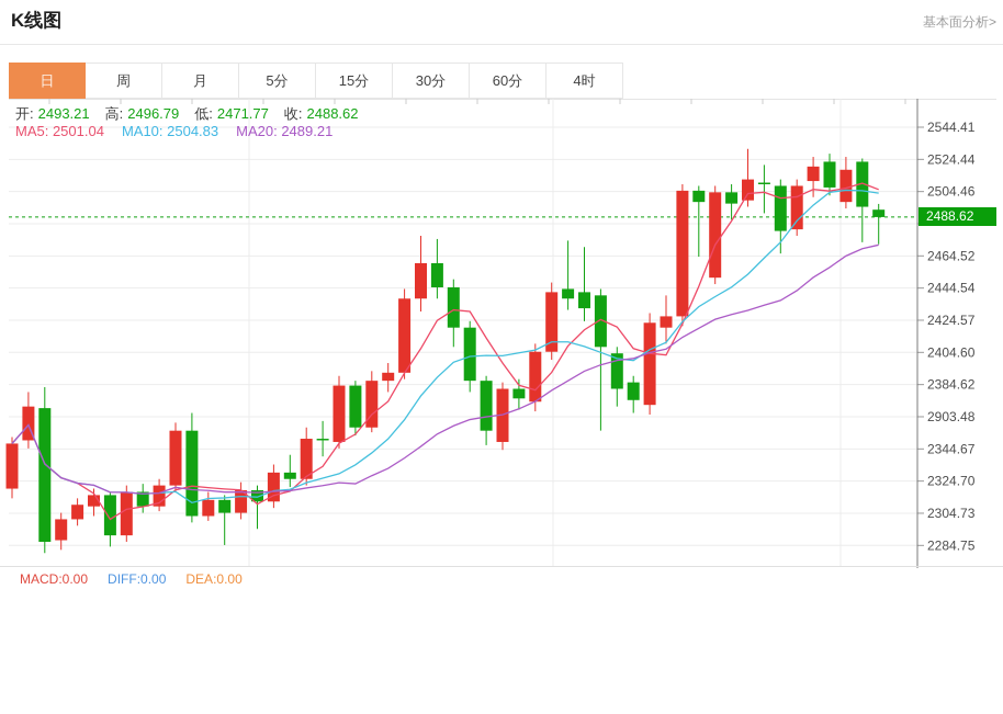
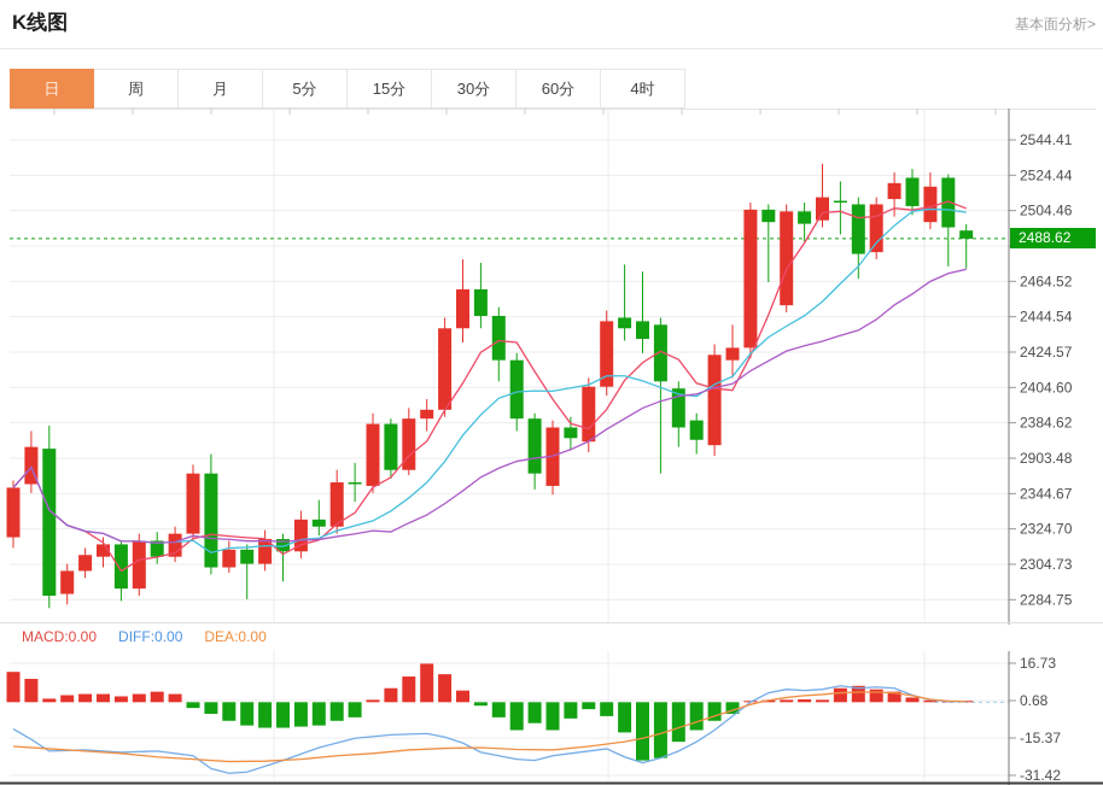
  K线图
  基本面分析>
  日
  周
  月
  5分
  15分
  30分
  60分
  4时
  2544.41
  2524.44
  2504.46
  2464.52
  2444.54
  2424.57
  2404.60
  2384.62
  2903.48
  2344.67
  2324.70
  2304.73
  2284.75
- 开: 2493.21 高: 2496.79 低: 2471.77 收: 2488.62
- MA5: 2501.04 MA10: 2504.83 MA20: 2489.21
  2488.62
  MACD:0.00 DIFF:0.00 DEA:0.00
+ 16.73
+ 0.68
+ -15.37
+ -31.42
